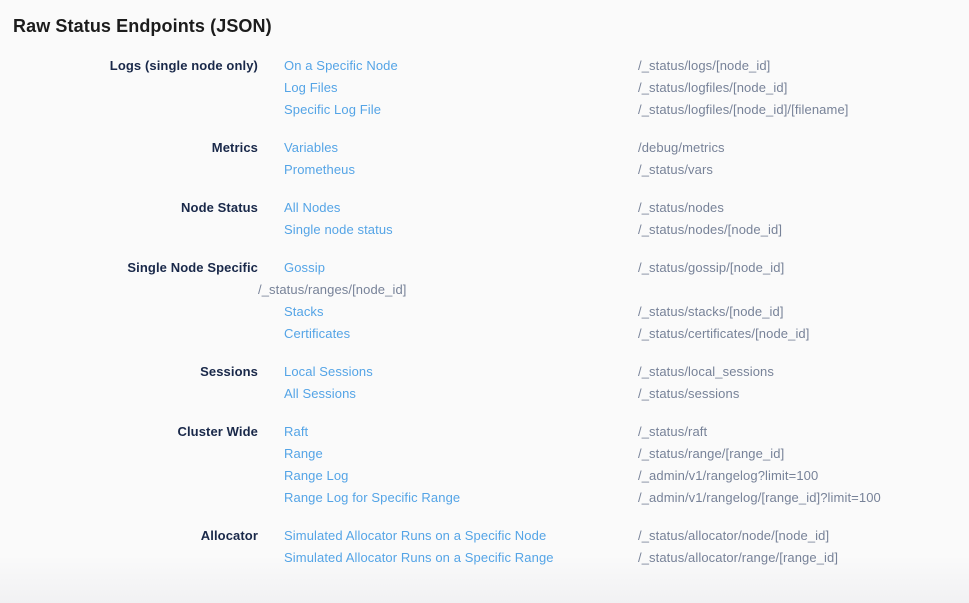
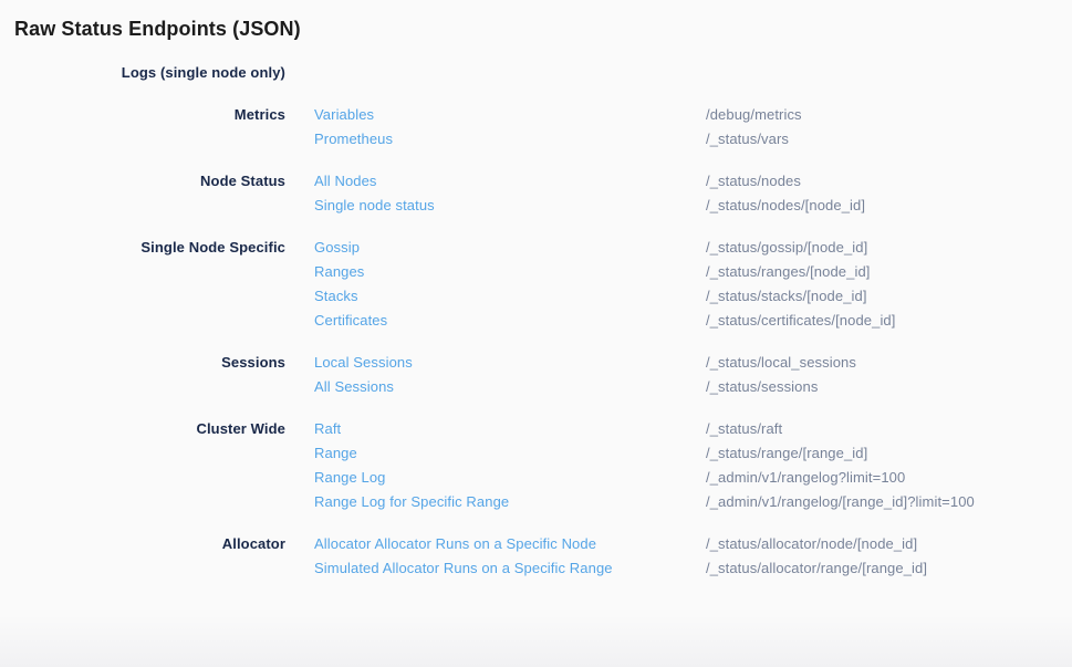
  Raw Status Endpoints (JSON)
  Logs (single node only)
- On a Specific Node
- /_status/logs/[node_id]
- Log Files
- /_status/logfiles/[node_id]
- Specific Log File
- /_status/logfiles/[node_id]/[filename]
  Metrics
  Variables
  /debug/metrics
  Prometheus
  /_status/vars
  Node Status
  All Nodes
  /_status/nodes
  Single node status
  /_status/nodes/[node_id]
  Single Node Specific
  Gossip
  /_status/gossip/[node_id]
+ Ranges
  /_status/ranges/[node_id]
  Stacks
  /_status/stacks/[node_id]
  Certificates
  /_status/certificates/[node_id]
  Sessions
  Local Sessions
  /_status/local_sessions
  All Sessions
  /_status/sessions
  Cluster Wide
  Raft
  /_status/raft
  Range
  /_status/range/[range_id]
  Range Log
  /_admin/v1/rangelog?limit=100
  Range Log for Specific Range
  /_admin/v1/rangelog/[range_id]?limit=100
  Allocator
- Simulated Allocator Runs on a Specific Node
+ Allocator Allocator Runs on a Specific Node
  /_status/allocator/node/[node_id]
  Simulated Allocator Runs on a Specific Range
  /_status/allocator/range/[range_id]
